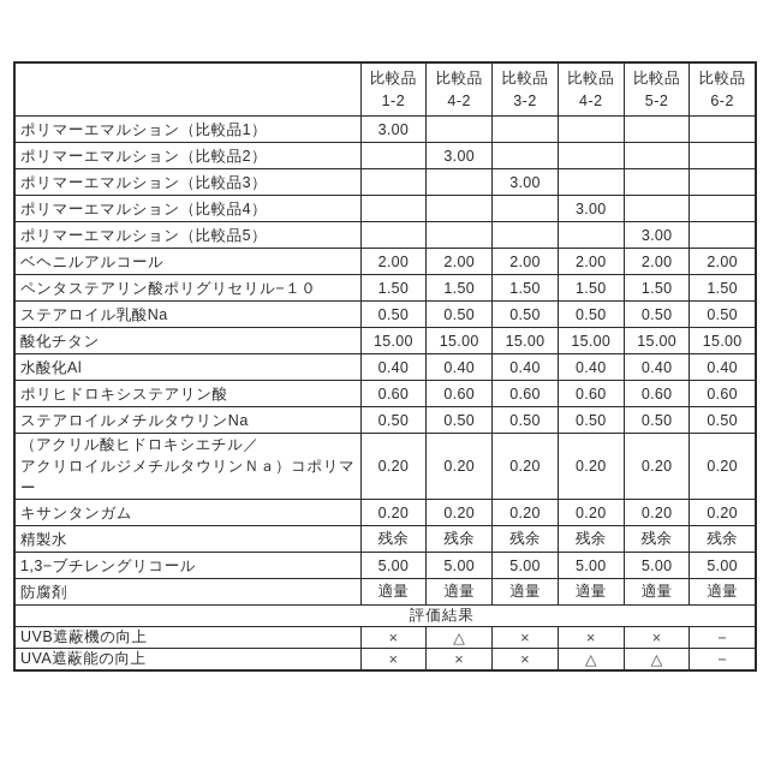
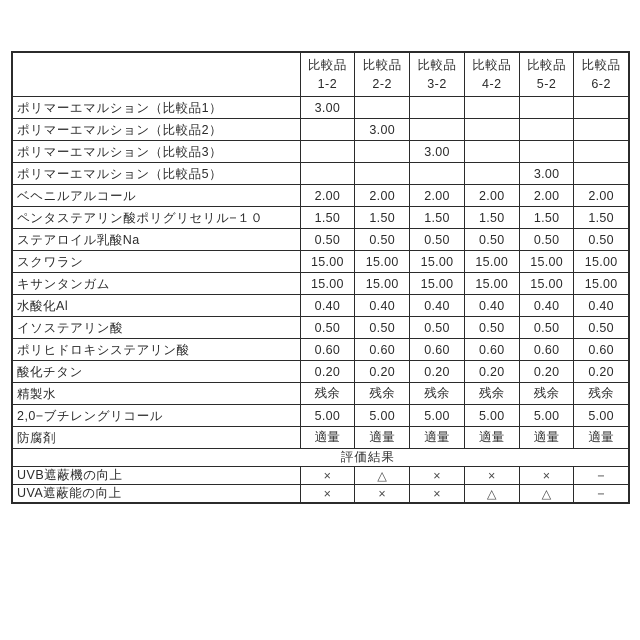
- 	比較品 1-2	比較品 4-2	比較品 3-2	比較品 4-2	比較品 5-2	比較品 6-2
+ 	比較品 1-2	比較品 2-2	比較品 3-2	比較品 4-2	比較品 5-2	比較品 6-2
  ポリマーエマルション（比較品1）	3.00
  ポリマーエマルション（比較品2）		3.00
  ポリマーエマルション（比較品3）			3.00
- ポリマーエマルション（比較品4）				3.00
  ポリマーエマルション（比較品5）					3.00
  ベヘニルアルコール	2.00	2.00	2.00	2.00	2.00	2.00
  ペンタステアリン酸ポリグリセリル−１０	1.50	1.50	1.50	1.50	1.50	1.50
  ステアロイル乳酸Na	0.50	0.50	0.50	0.50	0.50	0.50
+ スクワラン	15.00	15.00	15.00	15.00	15.00	15.00
- 酸化チタン	15.00	15.00	15.00	15.00	15.00	15.00
+ キサンタンガム	15.00	15.00	15.00	15.00	15.00	15.00
  水酸化Al	0.40	0.40	0.40	0.40	0.40	0.40
+ イソステアリン酸	0.50	0.50	0.50	0.50	0.50	0.50
  ポリヒドロキシステアリン酸	0.60	0.60	0.60	0.60	0.60	0.60
- ステアロイルメチルタウリンNa	0.50	0.50	0.50	0.50	0.50	0.50
- （アクリル酸ヒドロキシエチル／ アクリロイルジメチルタウリンＮａ）コポリマー	0.20	0.20	0.20	0.20	0.20	0.20
- キサンタンガム	0.20	0.20	0.20	0.20	0.20	0.20
+ 酸化チタン	0.20	0.20	0.20	0.20	0.20	0.20
  精製水	残余	残余	残余	残余	残余	残余
- 1,3−ブチレングリコール	5.00	5.00	5.00	5.00	5.00	5.00
+ 2,0−ブチレングリコール	5.00	5.00	5.00	5.00	5.00	5.00
  防腐剤	適量	適量	適量	適量	適量	適量
  評価結果
  UVB遮蔽機の向上	×	△	×	×	×	−
  UVA遮蔽能の向上	×	×	×	△	△	−
